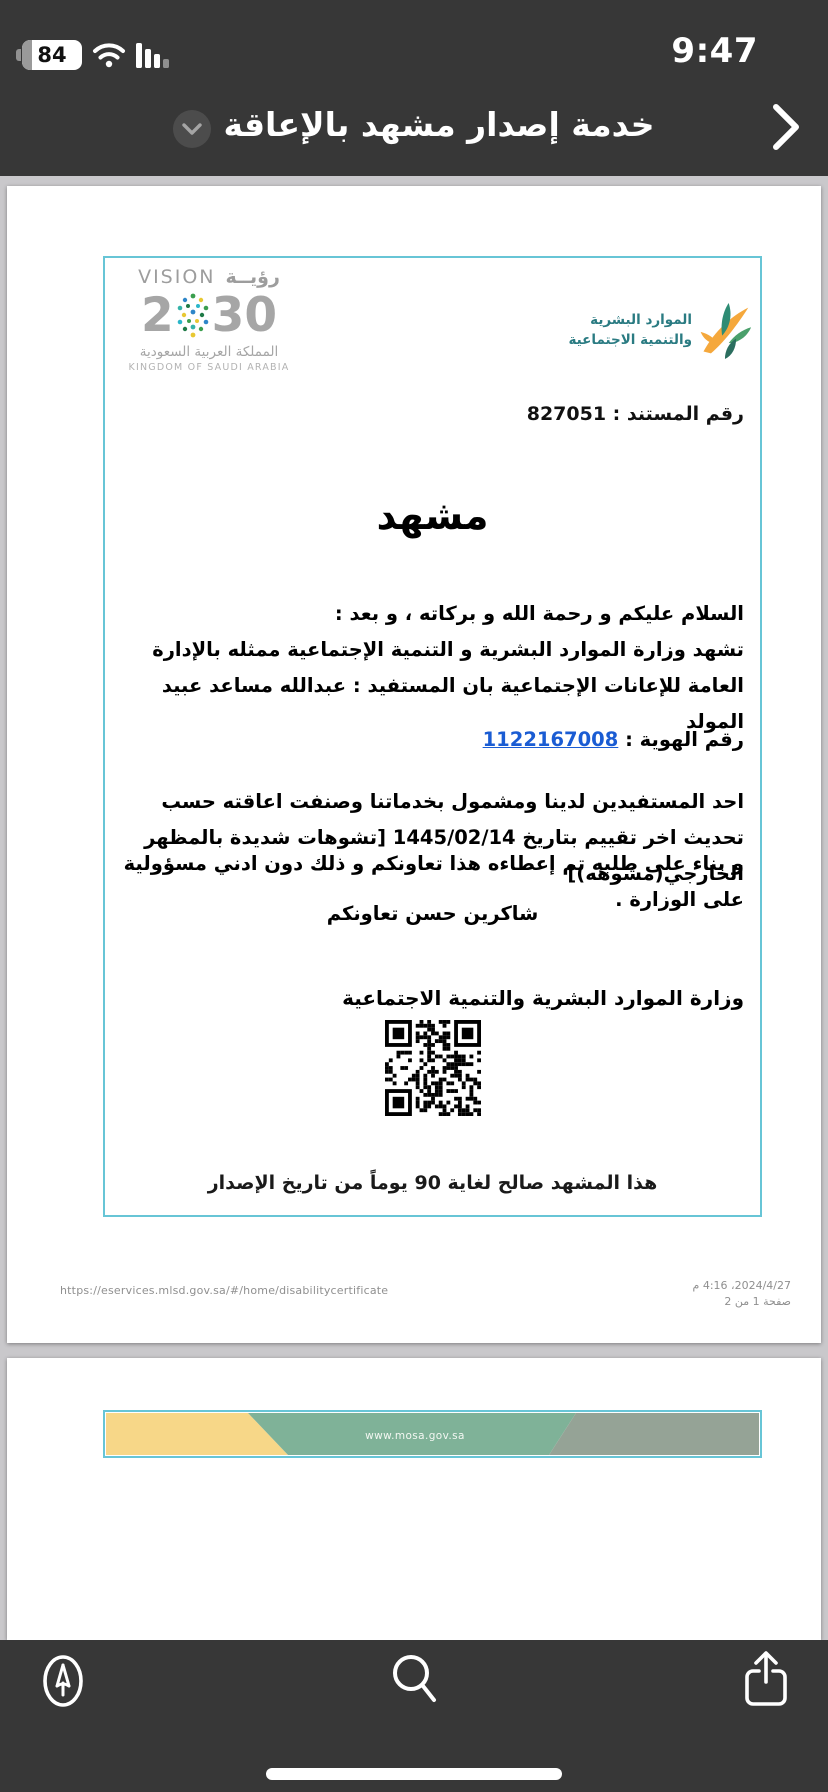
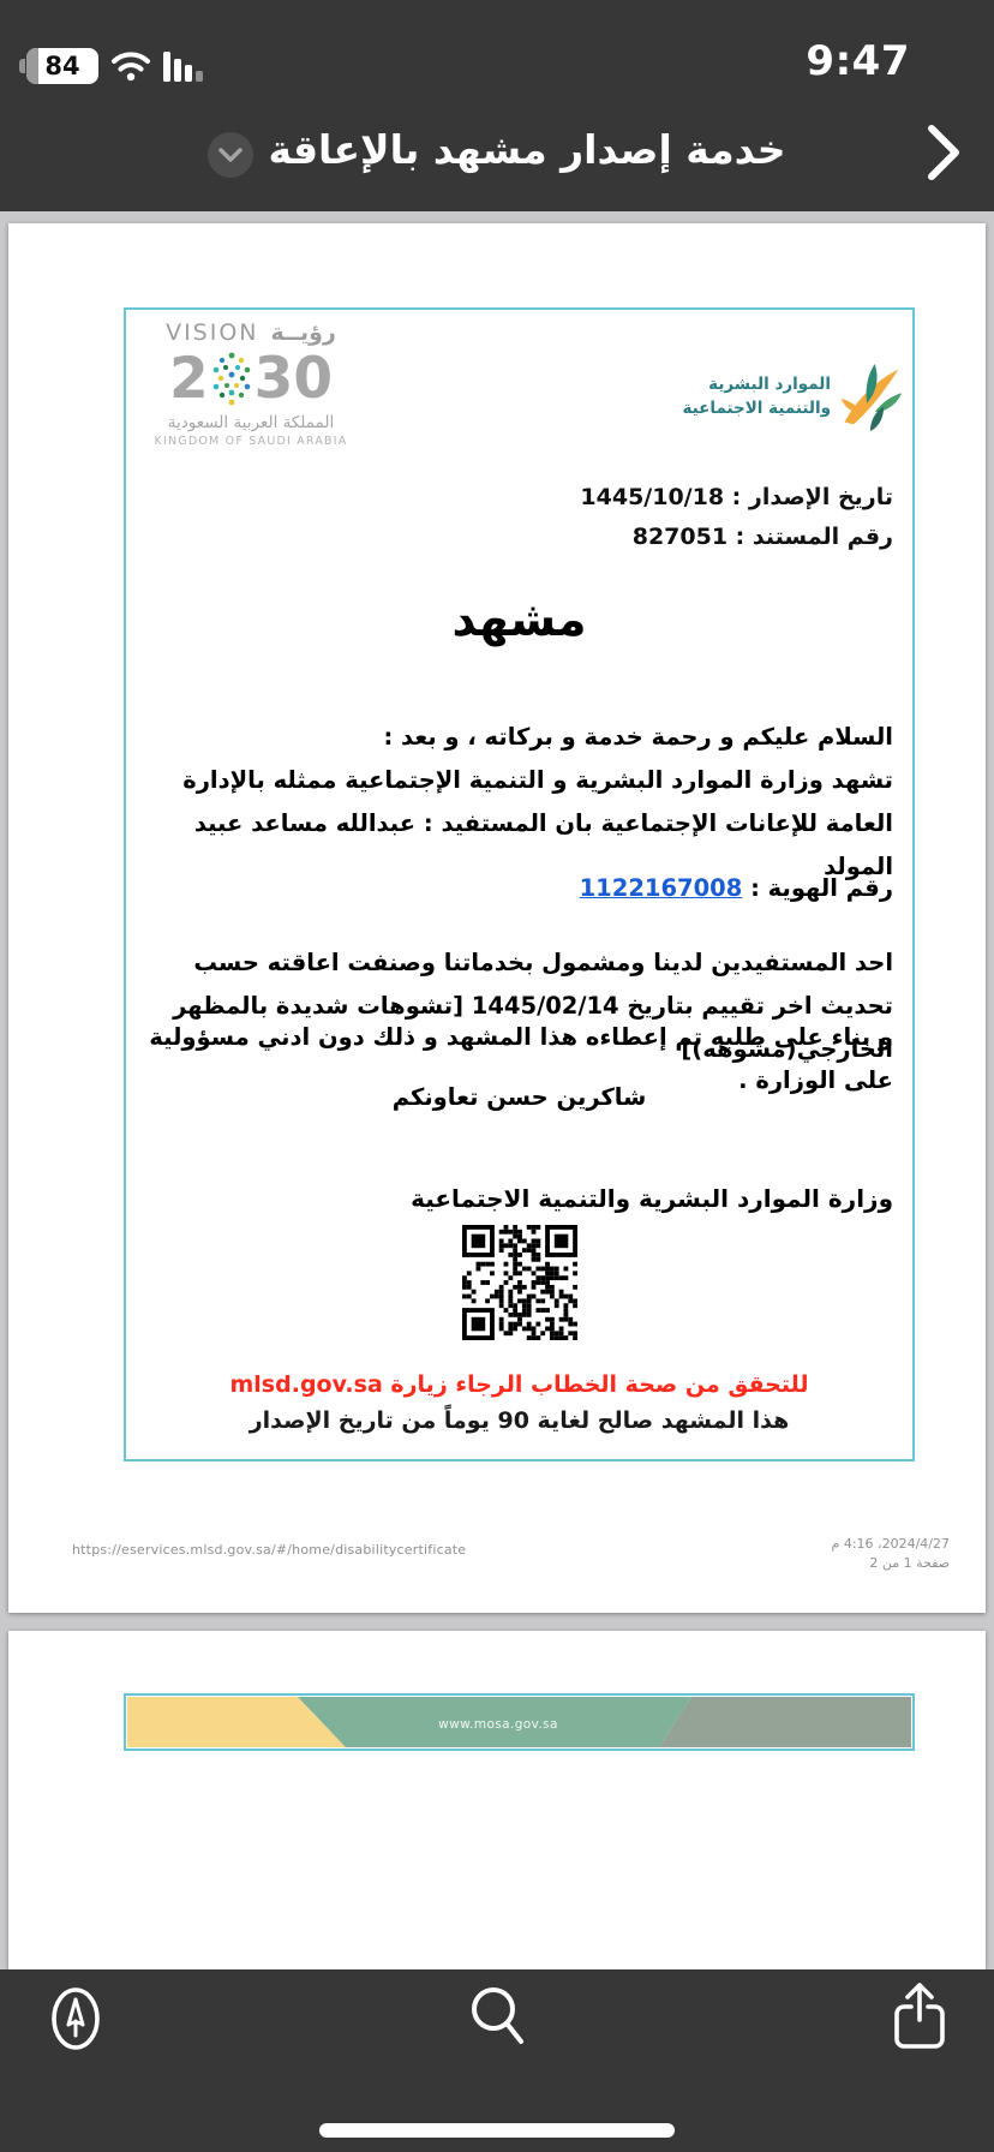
  9:47
  84
  خدمة إصدار مشهد بالإعاقة
  VISION
  رؤيــة
  2
  30
  المملكة العربية السعودية
  KINGDOM OF SAUDI ARABIA
  الموارد البشرية
  والتنمية الاجتماعية
+ تاريخ الإصدار : 1445/10/18
  رقم المستند : 827051
  مشهد
- السلام عليكم و رحمة الله و بركاته ، و بعد :
+ السلام عليكم و رحمة خدمة و بركاته ، و بعد :
  تشهد وزارة الموارد البشرية و التنمية الإجتماعية ممثله بالإدارة العامة للإعانات الإجتماعية بان المستفيد : عبدالله مساعد عبيد المولد
  رقم الهوية : 1122167008
  احد المستفيدين لدينا ومشمول بخدماتنا وصنفت اعاقته حسب تحديث اخر تقييم بتاريخ 1445/02/14 [تشوهات شديدة بالمظهر الخارجي(مشوهه)]
- و بناء على طلبه تم إعطاءه هذا تعاونكم و ذلك دون ادني مسؤولية على الوزارة .
+ و بناء على طلبه تم إعطاءه هذا المشهد و ذلك دون ادني مسؤولية على الوزارة .
  شاكرين حسن تعاونكم
  وزارة الموارد البشرية والتنمية الاجتماعية
+ للتحقق من صحة الخطاب الرجاء زيارة mlsd.gov.sa
  هذا المشهد صالح لغاية 90 يوماً من تاريخ الإصدار
  https://eservices.mlsd.gov.sa/#/home/disabilitycertificate
  2024/4/27، 4:16 م
  صفحة 1 من 2
  www.mosa.gov.sa
